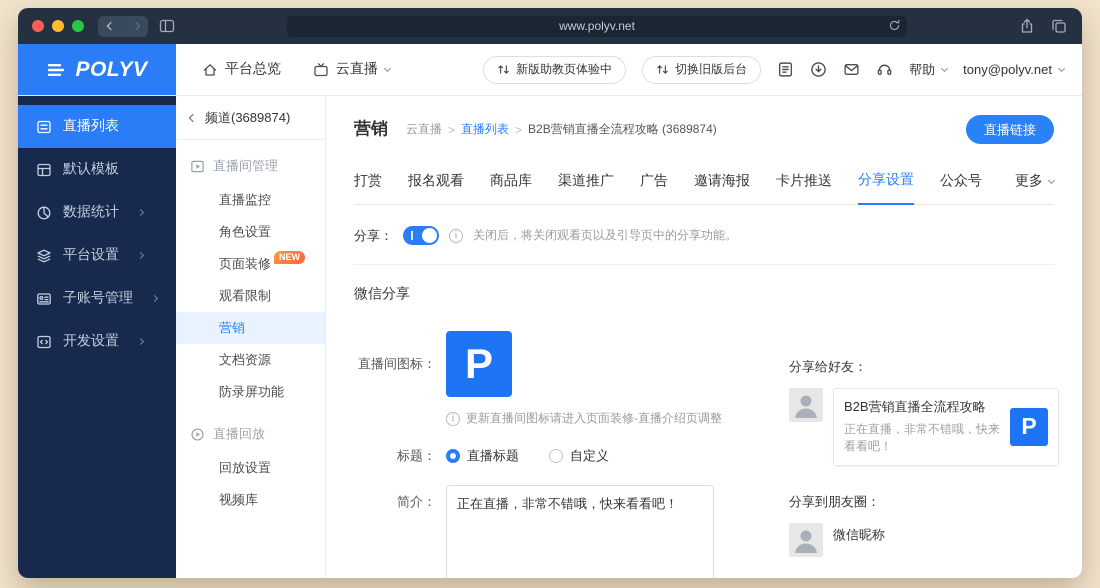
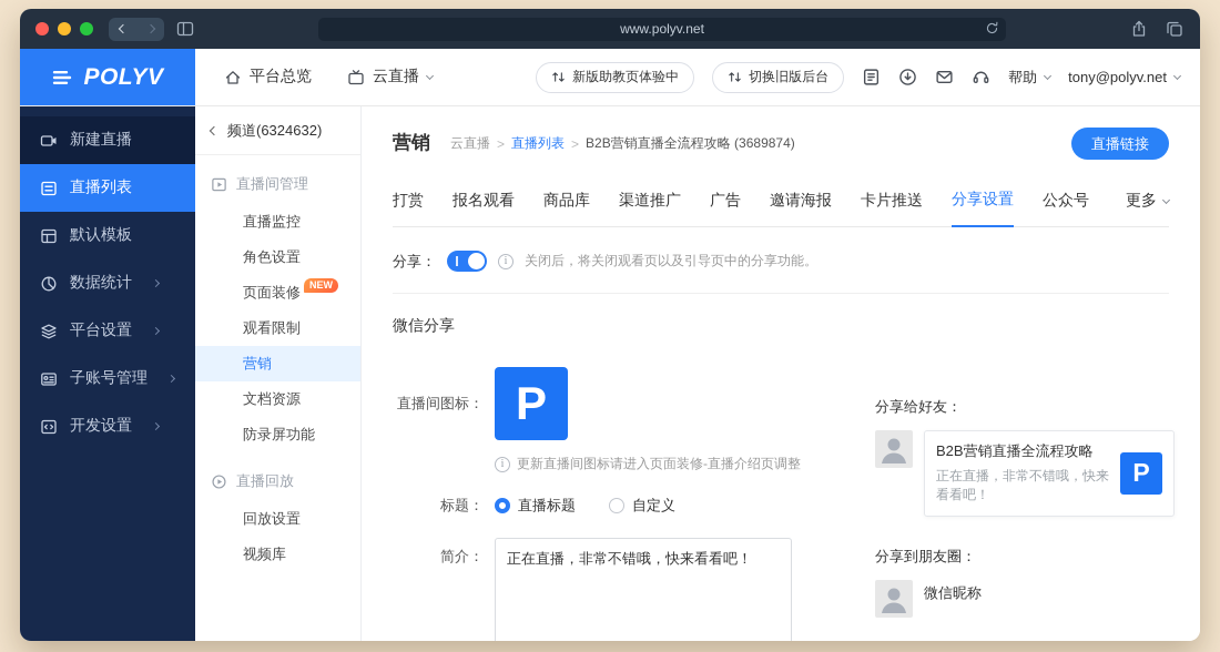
  www.polyv.net
  POLYV
  平台总览
  云直播
  新版助教页体验中
  切换旧版后台
  帮助
  tony@polyv.net
+ 新建直播
  直播列表
  默认模板
  数据统计
  平台设置
  子账号管理
  开发设置
- 频道(3689874)
+ 频道(6324632)
  直播间管理
  直播监控
  角色设置
  页面装修 NEW
  观看限制
  营销
  文档资源
  防录屏功能
  直播回放
  回放设置
  视频库
  营销
  云直播
  >
  直播列表
  >
  B2B营销直播全流程攻略 (3689874)
  直播链接
  打赏
  报名观看
  商品库
  渠道推广
  广告
  邀请海报
  卡片推送
  分享设置
  公众号
  更多
  分享：
  关闭后，将关闭观看页以及引导页中的分享功能。
  微信分享
  直播间图标：
  P
  更新直播间图标请进入页面装修-直播介绍页调整
  标题：
  直播标题
  自定义
  简介：
  正在直播，非常不错哦，快来看看吧！
  分享给好友：
  B2B营销直播全流程攻略
  正在直播，非常不错哦，快来看看吧！
  P
  分享到朋友圈：
  微信昵称
